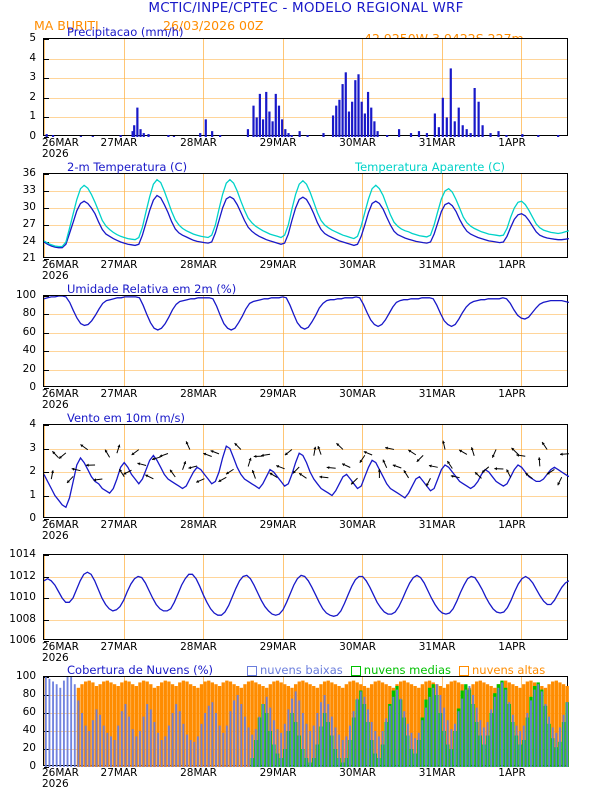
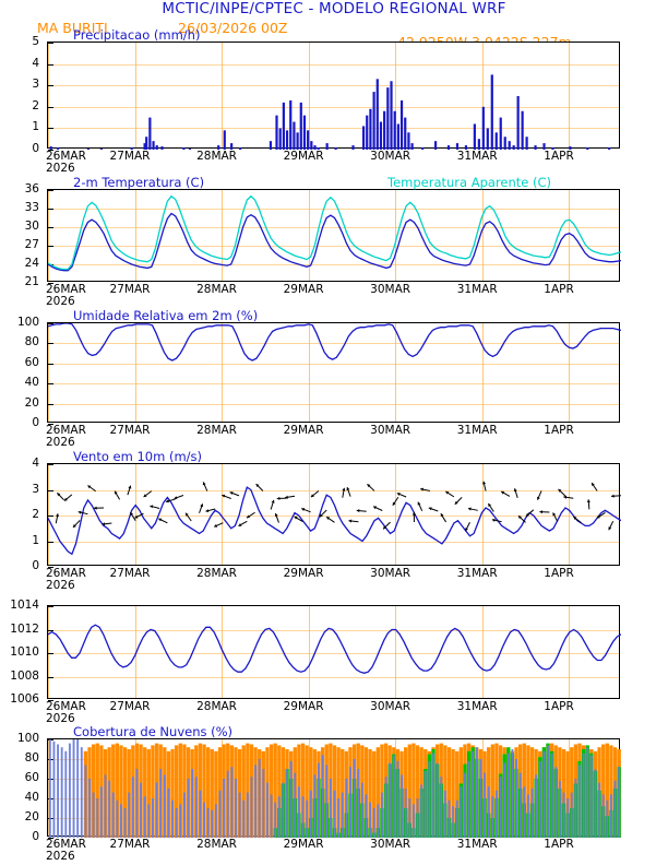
  MCTIC/INPE/CPTEC - MODELO REGIONAL WRF
  MA BURITI
  26/03/2026 00Z
  0
  1
  2
  3
  4
  5
  Precipitacao (mm/h)
  26MAR
  27MAR
  28MAR
  29MAR
  30MAR
  31MAR
  1APR
  2026
  21
  24
  27
  30
  33
  36
  2-m Temperatura (C)
  Temperatura Aparente (C)
  26MAR
  27MAR
  28MAR
  29MAR
  30MAR
  31MAR
  1APR
  2026
  0
  20
  40
  60
  80
  100
  Umidade Relativa em 2m (%)
  26MAR
  27MAR
  28MAR
  29MAR
  30MAR
  31MAR
  1APR
  2026
  0
  1
  2
  3
  4
  Vento em 10m (m/s)
  26MAR
  27MAR
  28MAR
  29MAR
  30MAR
  31MAR
  1APR
  2026
  1006
  1008
  1010
  1012
  1014
  26MAR
  27MAR
  28MAR
  29MAR
  30MAR
  31MAR
  1APR
  2026
  0
  20
  40
  60
  80
  100
  Cobertura de Nuvens (%)
- nuvens baixas nuvens medias nuvens altas
  26MAR
  27MAR
  28MAR
  29MAR
  30MAR
  31MAR
  1APR
  2026
